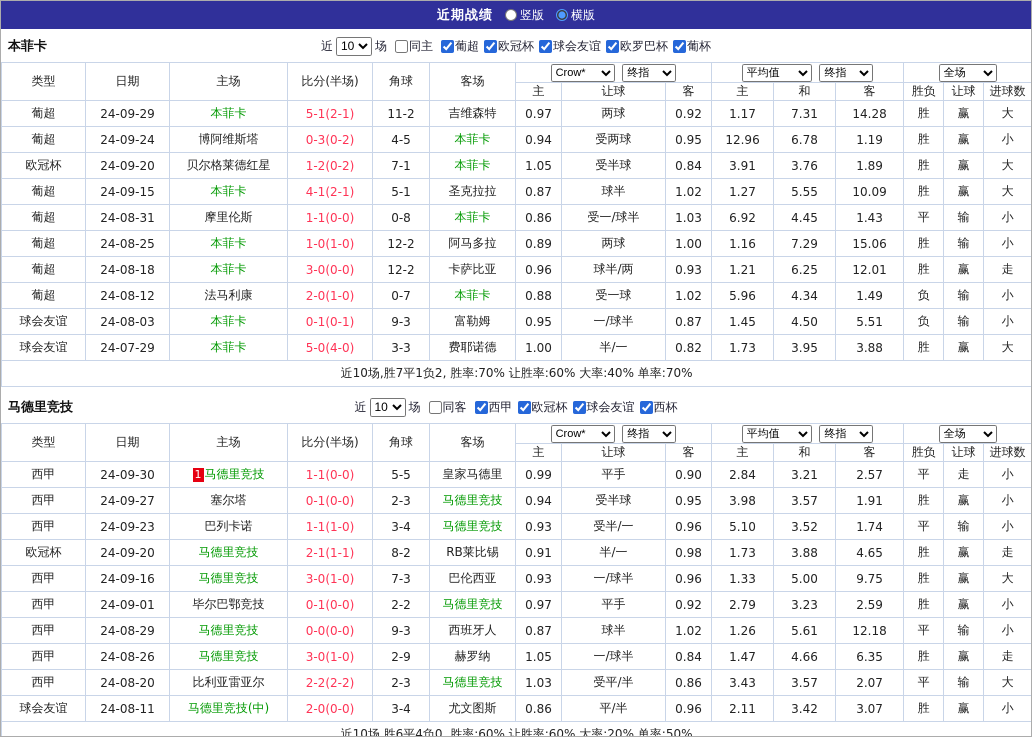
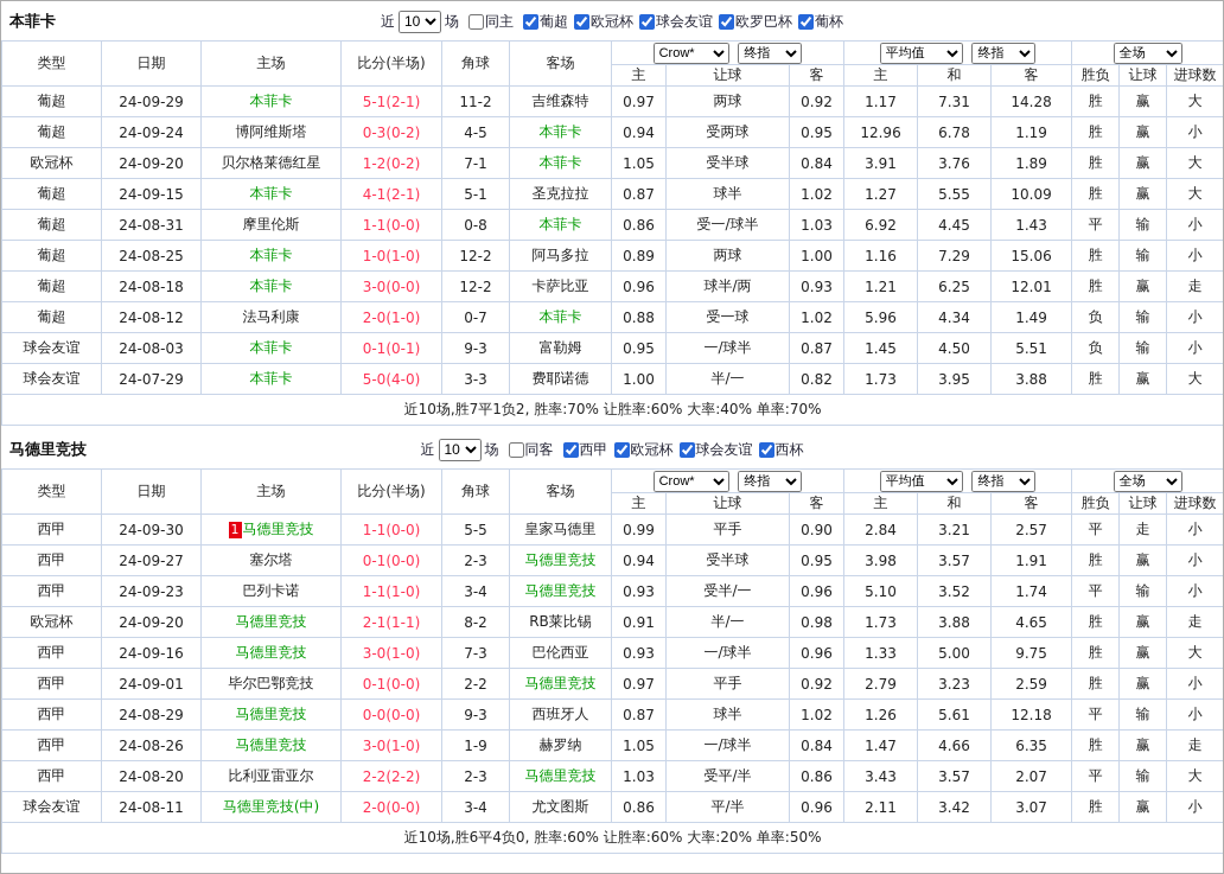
- 近期战绩
- 竖版
- 横版
  本菲卡
  近
  10
  场
  同主
  葡超
  欧冠杯
  球会友谊
  欧罗巴杯
  葡杯
  类型	日期	主场	比分(半场)	角球	客场	Crow* 终指	平均值 终指	全场
  主	让球	客	主	和	客	胜负	让球	进球数
  葡超	24-09-29	本菲卡	5-1(2-1)	11-2	吉维森特	0.97	两球	0.92	1.17	7.31	14.28	胜	赢	大
  葡超	24-09-24	博阿维斯塔	0-3(0-2)	4-5	本菲卡	0.94	受两球	0.95	12.96	6.78	1.19	胜	赢	小
  欧冠杯	24-09-20	贝尔格莱德红星	1-2(0-2)	7-1	本菲卡	1.05	受半球	0.84	3.91	3.76	1.89	胜	赢	大
  葡超	24-09-15	本菲卡	4-1(2-1)	5-1	圣克拉拉	0.87	球半	1.02	1.27	5.55	10.09	胜	赢	大
  葡超	24-08-31	摩里伦斯	1-1(0-0)	0-8	本菲卡	0.86	受一/球半	1.03	6.92	4.45	1.43	平	输	小
  葡超	24-08-25	本菲卡	1-0(1-0)	12-2	阿马多拉	0.89	两球	1.00	1.16	7.29	15.06	胜	输	小
  葡超	24-08-18	本菲卡	3-0(0-0)	12-2	卡萨比亚	0.96	球半/两	0.93	1.21	6.25	12.01	胜	赢	走
  葡超	24-08-12	法马利康	2-0(1-0)	0-7	本菲卡	0.88	受一球	1.02	5.96	4.34	1.49	负	输	小
  球会友谊	24-08-03	本菲卡	0-1(0-1)	9-3	富勒姆	0.95	一/球半	0.87	1.45	4.50	5.51	负	输	小
  球会友谊	24-07-29	本菲卡	5-0(4-0)	3-3	费耶诺德	1.00	半/一	0.82	1.73	3.95	3.88	胜	赢	大
  近10场,胜7平1负2, 胜率:70% 让胜率:60% 大率:40% 单率:70%
  马德里竞技
  近
  10
  场
  同客
  西甲
  欧冠杯
  球会友谊
  西杯
  类型	日期	主场	比分(半场)	角球	客场	Crow* 终指	平均值 终指	全场
  主	让球	客	主	和	客	胜负	让球	进球数
  西甲	24-09-30	1 马德里竞技	1-1(0-0)	5-5	皇家马德里	0.99	平手	0.90	2.84	3.21	2.57	平	走	小
  西甲	24-09-27	塞尔塔	0-1(0-0)	2-3	马德里竞技	0.94	受半球	0.95	3.98	3.57	1.91	胜	赢	小
  西甲	24-09-23	巴列卡诺	1-1(1-0)	3-4	马德里竞技	0.93	受半/一	0.96	5.10	3.52	1.74	平	输	小
  欧冠杯	24-09-20	马德里竞技	2-1(1-1)	8-2	RB莱比锡	0.91	半/一	0.98	1.73	3.88	4.65	胜	赢	走
  西甲	24-09-16	马德里竞技	3-0(1-0)	7-3	巴伦西亚	0.93	一/球半	0.96	1.33	5.00	9.75	胜	赢	大
  西甲	24-09-01	毕尔巴鄂竞技	0-1(0-0)	2-2	马德里竞技	0.97	平手	0.92	2.79	3.23	2.59	胜	赢	小
  西甲	24-08-29	马德里竞技	0-0(0-0)	9-3	西班牙人	0.87	球半	1.02	1.26	5.61	12.18	平	输	小
- 西甲	24-08-26	马德里竞技	3-0(1-0)	2-9	赫罗纳	1.05	一/球半	0.84	1.47	4.66	6.35	胜	赢	走
+ 西甲	24-08-26	马德里竞技	3-0(1-0)	1-9	赫罗纳	1.05	一/球半	0.84	1.47	4.66	6.35	胜	赢	走
  西甲	24-08-20	比利亚雷亚尔	2-2(2-2)	2-3	马德里竞技	1.03	受平/半	0.86	3.43	3.57	2.07	平	输	大
  球会友谊	24-08-11	马德里竞技(中)	2-0(0-0)	3-4	尤文图斯	0.86	平/半	0.96	2.11	3.42	3.07	胜	赢	小
  近10场,胜6平4负0, 胜率:60% 让胜率:60% 大率:20% 单率:50%
